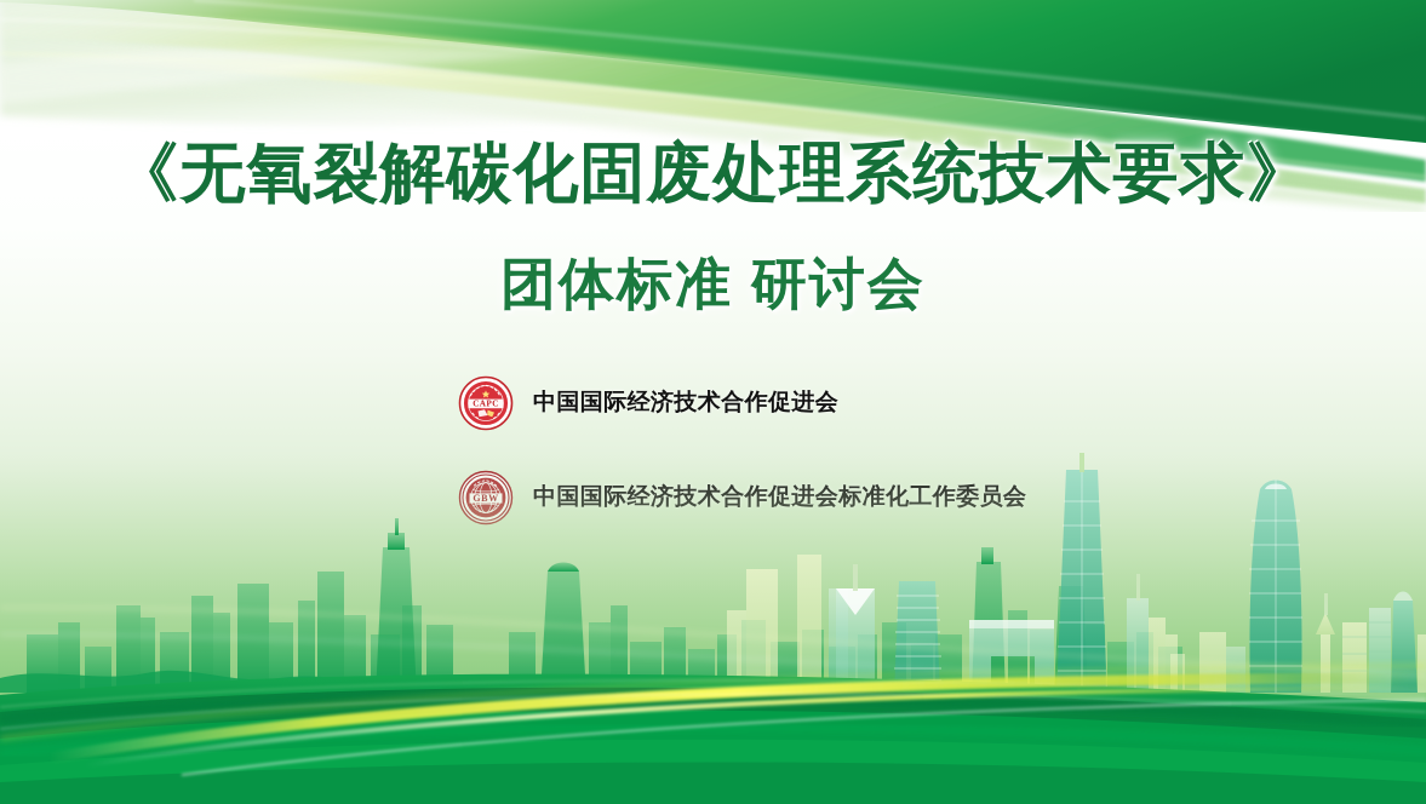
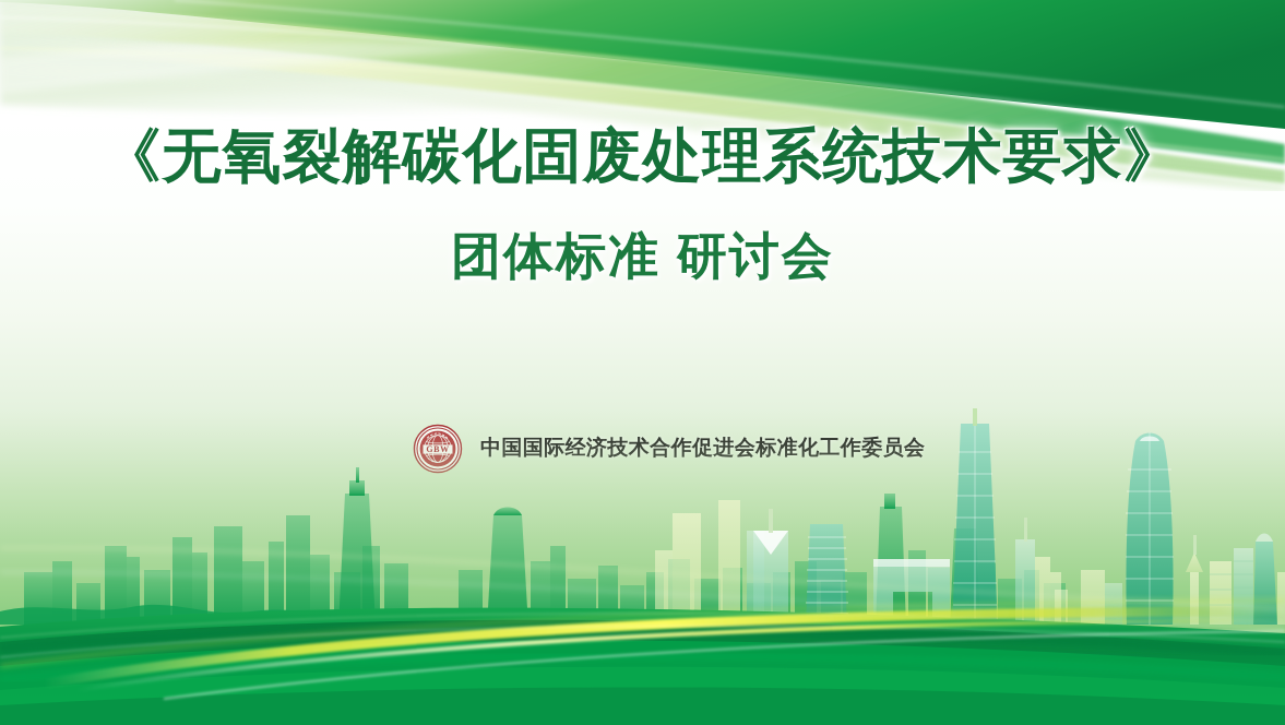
  《无氧裂解碳化固废处理系统技术要求》
  团体标准 研讨会
- CAPC
- 中国国际经济技术合作促进会
